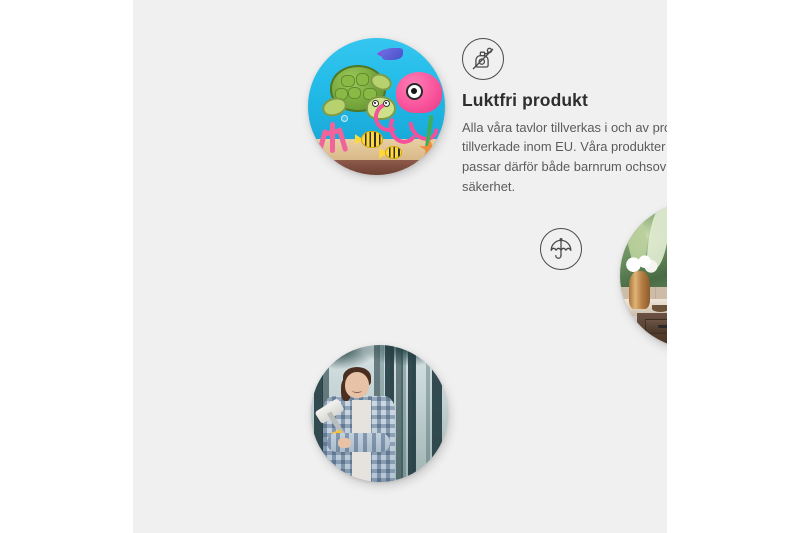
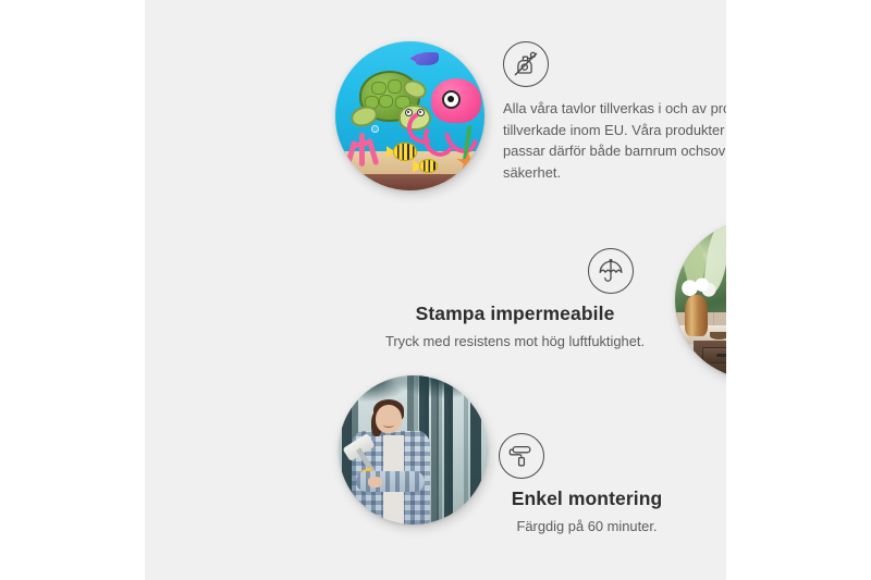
- Luktfri produkt
  Alla våra tavlor tillverkas i och av pr tillverkade inom EU. Våra produkter passar därför både barnrum ochsov säkerhet.
+ Stampa impermeabile
+ Tryck med resistens mot hög luftfuktighet.
+ Enkel montering
+ Färgdig på 60 minuter.
